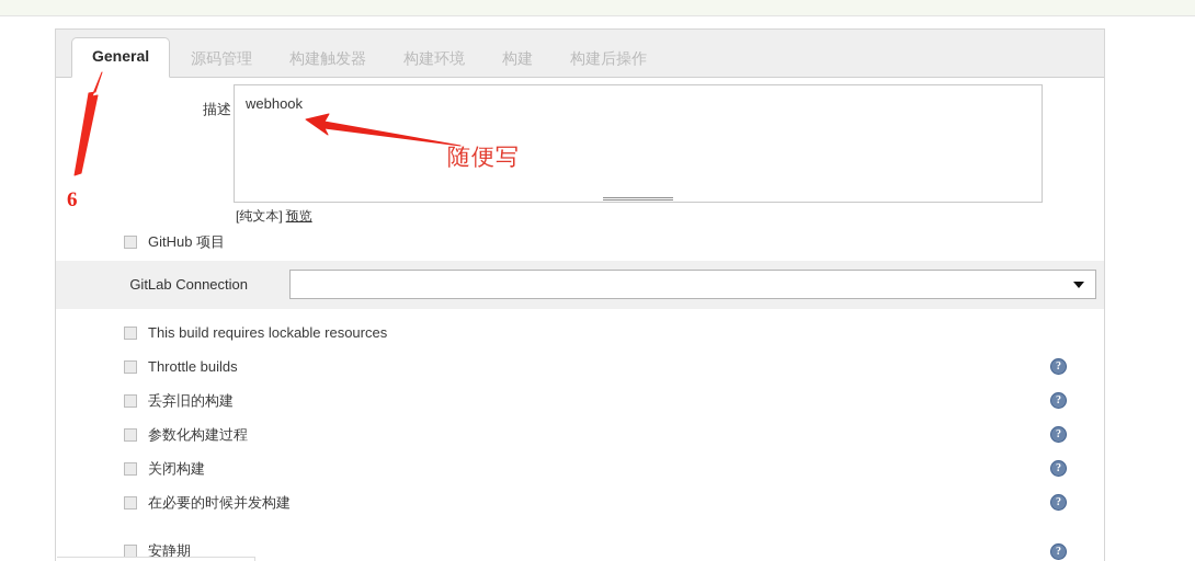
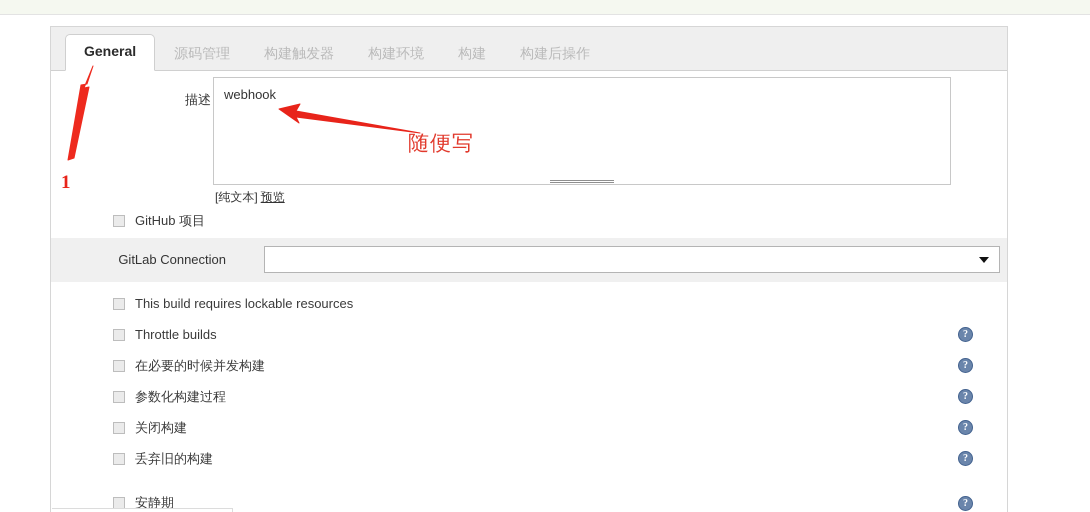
  General
  源码管理
  构建触发器
  构建环境
  构建
  构建后操作
  描述
  webhook
  [纯文本] 预览
  GitHub 项目
  GitLab Connection
  This build requires lockable resources
  Throttle builds
  ?
- 丢弃旧的构建
+ 在必要的时候并发构建
  ?
  参数化构建过程
  ?
  关闭构建
  ?
- 在必要的时候并发构建
+ 丢弃旧的构建
  ?
  安静期
  ?
- 6
+ 1
  随便写
